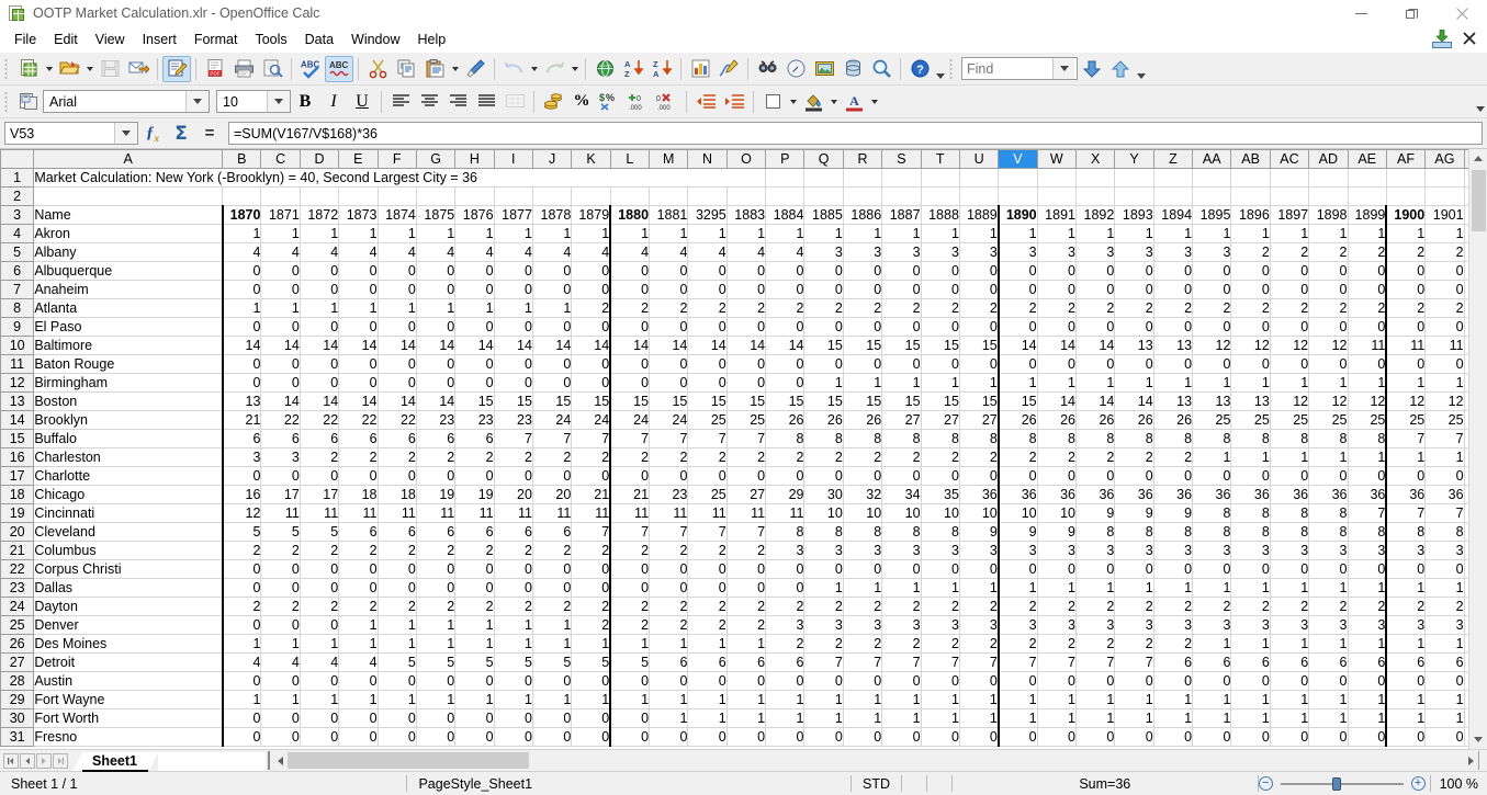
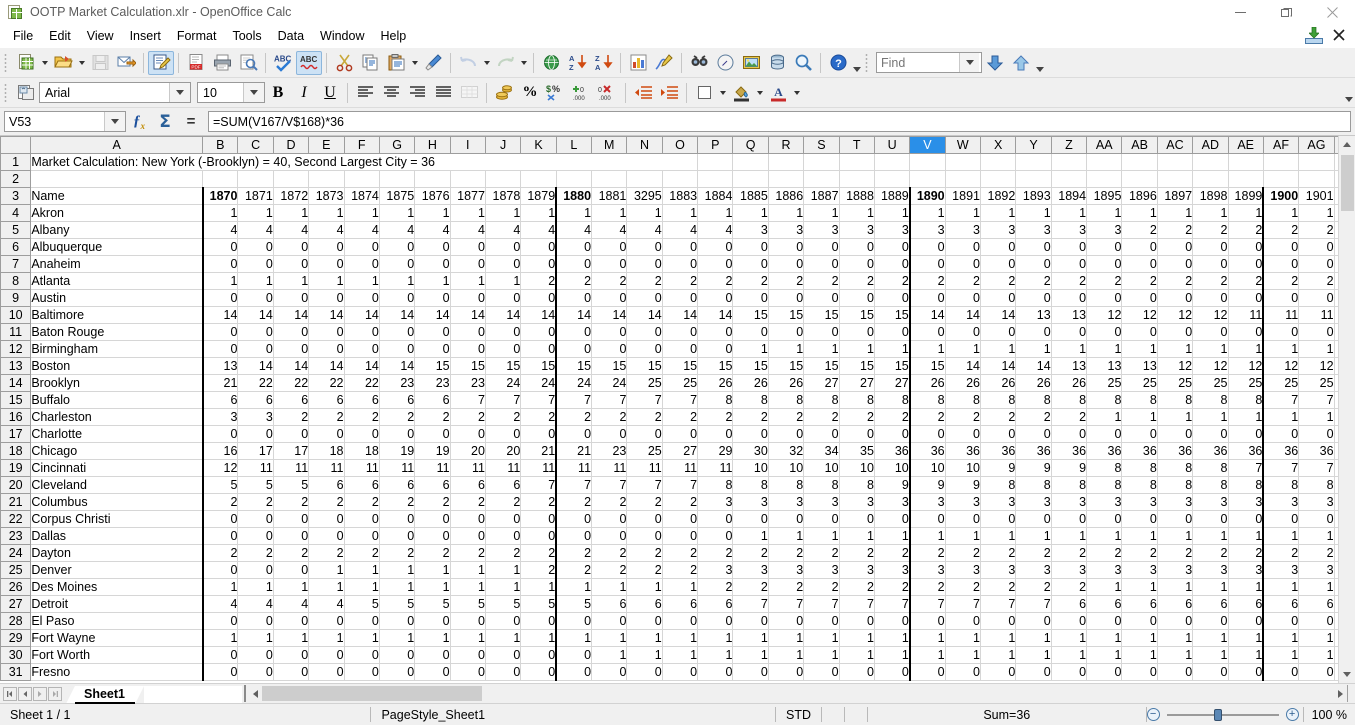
  OOTP Market Calculation.xlr - OpenOffice Calc
  File
  Edit
  View
  Insert
  Format
  Tools
  Data
  Window
  Help
  ABC
  ABC
  A
  Z
  Z
  A
  ?
  Find
  Arial
  10
  B
  I
  U
  %
  $
  %
  A
  V53
  ƒx
  Σ
  =
  =SUM(V167/V$168)*36
  	A	B	C	D	E	F	G	H	I	J	K	L	M	N	O	P	Q	R	S	T	U	V	W	X	Y	Z	AA	AB	AC	AD	AE	AF	AG
  1	Market Calculation: New York (-Brooklyn) = 40, Second Largest City = 36
  2
  3	Name	1870	1871	1872	1873	1874	1875	1876	1877	1878	1879	1880	1881	3295	1883	1884	1885	1886	1887	1888	1889	1890	1891	1892	1893	1894	1895	1896	1897	1898	1899	1900	1901
  4	Akron	1	1	1	1	1	1	1	1	1	1	1	1	1	1	1	1	1	1	1	1	1	1	1	1	1	1	1	1	1	1	1	1
  5	Albany	4	4	4	4	4	4	4	4	4	4	4	4	4	4	4	3	3	3	3	3	3	3	3	3	3	3	2	2	2	2	2	2
  6	Albuquerque	0	0	0	0	0	0	0	0	0	0	0	0	0	0	0	0	0	0	0	0	0	0	0	0	0	0	0	0	0	0	0	0
  7	Anaheim	0	0	0	0	0	0	0	0	0	0	0	0	0	0	0	0	0	0	0	0	0	0	0	0	0	0	0	0	0	0	0	0
  8	Atlanta	1	1	1	1	1	1	1	1	1	2	2	2	2	2	2	2	2	2	2	2	2	2	2	2	2	2	2	2	2	2	2	2
- 9	El Paso	0	0	0	0	0	0	0	0	0	0	0	0	0	0	0	0	0	0	0	0	0	0	0	0	0	0	0	0	0	0	0	0
+ 9	Austin	0	0	0	0	0	0	0	0	0	0	0	0	0	0	0	0	0	0	0	0	0	0	0	0	0	0	0	0	0	0	0	0
  10	Baltimore	14	14	14	14	14	14	14	14	14	14	14	14	14	14	14	15	15	15	15	15	14	14	14	13	13	12	12	12	12	11	11	11
  11	Baton Rouge	0	0	0	0	0	0	0	0	0	0	0	0	0	0	0	0	0	0	0	0	0	0	0	0	0	0	0	0	0	0	0	0
  12	Birmingham	0	0	0	0	0	0	0	0	0	0	0	0	0	0	0	1	1	1	1	1	1	1	1	1	1	1	1	1	1	1	1	1
  13	Boston	13	14	14	14	14	14	15	15	15	15	15	15	15	15	15	15	15	15	15	15	15	14	14	14	13	13	13	12	12	12	12	12
  14	Brooklyn	21	22	22	22	22	23	23	23	24	24	24	24	25	25	26	26	26	27	27	27	26	26	26	26	26	25	25	25	25	25	25	25
  15	Buffalo	6	6	6	6	6	6	6	7	7	7	7	7	7	7	8	8	8	8	8	8	8	8	8	8	8	8	8	8	8	8	7	7
  16	Charleston	3	3	2	2	2	2	2	2	2	2	2	2	2	2	2	2	2	2	2	2	2	2	2	2	2	1	1	1	1	1	1	1
  17	Charlotte	0	0	0	0	0	0	0	0	0	0	0	0	0	0	0	0	0	0	0	0	0	0	0	0	0	0	0	0	0	0	0	0
  18	Chicago	16	17	17	18	18	19	19	20	20	21	21	23	25	27	29	30	32	34	35	36	36	36	36	36	36	36	36	36	36	36	36	36
  19	Cincinnati	12	11	11	11	11	11	11	11	11	11	11	11	11	11	11	10	10	10	10	10	10	10	9	9	9	8	8	8	8	7	7	7
  20	Cleveland	5	5	5	6	6	6	6	6	6	7	7	7	7	7	8	8	8	8	8	9	9	9	8	8	8	8	8	8	8	8	8	8
  21	Columbus	2	2	2	2	2	2	2	2	2	2	2	2	2	2	3	3	3	3	3	3	3	3	3	3	3	3	3	3	3	3	3	3
  22	Corpus Christi	0	0	0	0	0	0	0	0	0	0	0	0	0	0	0	0	0	0	0	0	0	0	0	0	0	0	0	0	0	0	0	0
  23	Dallas	0	0	0	0	0	0	0	0	0	0	0	0	0	0	0	1	1	1	1	1	1	1	1	1	1	1	1	1	1	1	1	1
  24	Dayton	2	2	2	2	2	2	2	2	2	2	2	2	2	2	2	2	2	2	2	2	2	2	2	2	2	2	2	2	2	2	2	2
  25	Denver	0	0	0	1	1	1	1	1	1	2	2	2	2	2	3	3	3	3	3	3	3	3	3	3	3	3	3	3	3	3	3	3
  26	Des Moines	1	1	1	1	1	1	1	1	1	1	1	1	1	1	2	2	2	2	2	2	2	2	2	2	2	1	1	1	1	1	1	1
  27	Detroit	4	4	4	4	5	5	5	5	5	5	5	6	6	6	6	7	7	7	7	7	7	7	7	7	6	6	6	6	6	6	6	6
- 28	Austin	0	0	0	0	0	0	0	0	0	0	0	0	0	0	0	0	0	0	0	0	0	0	0	0	0	0	0	0	0	0	0	0
+ 28	El Paso	0	0	0	0	0	0	0	0	0	0	0	0	0	0	0	0	0	0	0	0	0	0	0	0	0	0	0	0	0	0	0	0
  29	Fort Wayne	1	1	1	1	1	1	1	1	1	1	1	1	1	1	1	1	1	1	1	1	1	1	1	1	1	1	1	1	1	1	1	1
  30	Fort Worth	0	0	0	0	0	0	0	0	0	0	0	1	1	1	1	1	1	1	1	1	1	1	1	1	1	1	1	1	1	1	1	1
  31	Fresno	0	0	0	0	0	0	0	0	0	0	0	0	0	0	0	0	0	0	0	0	0	0	0	0	0	0	0	0	0	0	0	0
  Sheet1
  Sheet 1 / 1
  PageStyle_Sheet1
  STD
  Sum=36
  −
  +
  100 %
